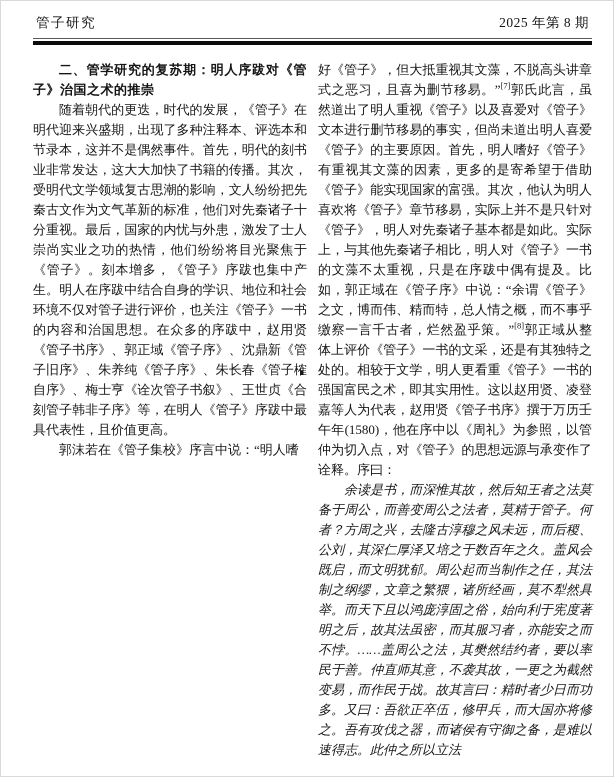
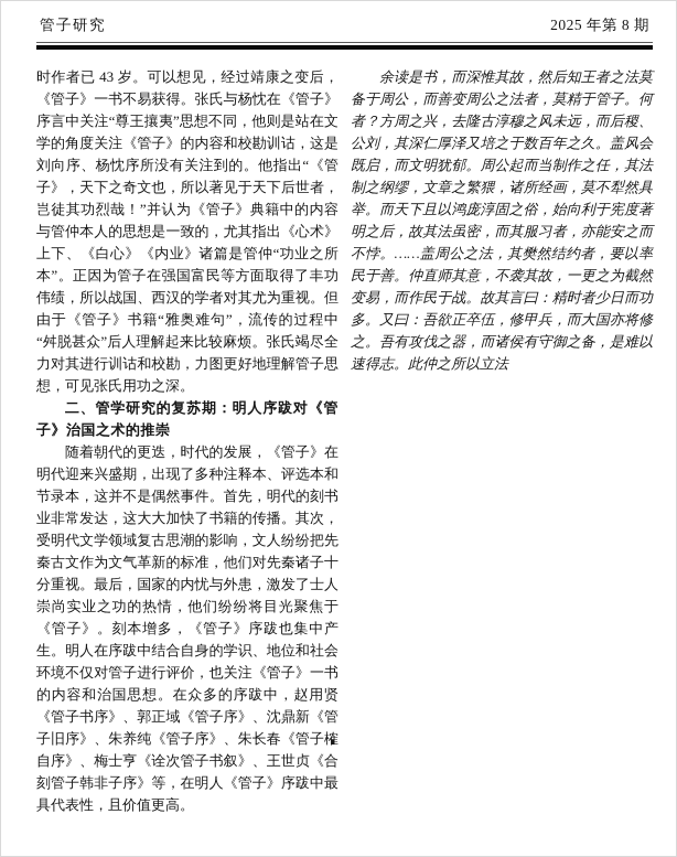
  管子研究
  2025 年第 8 期
+ 时作者已 43 岁。可以想见，经过靖康之变后，《管子》一书不易获得。张氏与杨忱在《管子》序言中关注“尊王攘夷”思想不同，他则是站在文学的角度关注《管子》的内容和校勘训诂，这是刘向序、杨忱序所没有关注到的。他指出“《管子》，天下之奇文也，所以著见于天下后世者，岂徒其功烈哉！”并认为《管子》典籍中的内容与管仲本人的思想是一致的，尤其指出《心术》上下、《白心》《内业》诸篇是管仲“功业之所本”。正因为管子在强国富民等方面取得了丰功伟绩，所以战国、西汉的学者对其尤为重视。但由于《管子》书籍“雅奥难句”，流传的过程中“舛脱甚众”后人理解起来比较麻烦。张氏竭尽全力对其进行训诂和校勘，力图更好地理解管子思想，可见张氏用功之深。
  二、管学研究的复苏期：明人序跋对《管子》治国之术的推崇
  随着朝代的更迭，时代的发展，《管子》在明代迎来兴盛期，出现了多种注释本、评选本和节录本，这并不是偶然事件。首先，明代的刻书业非常发达，这大大加快了书籍的传播。其次，受明代文学领域复古思潮的影响，文人纷纷把先秦古文作为文气革新的标准，他们对先秦诸子十分重视。最后，国家的内忧与外患，激发了士人崇尚实业之功的热情，他们纷纷将目光聚焦于《管子》。刻本增多，《管子》序跋也集中产生。明人在序跋中结合自身的学识、地位和社会环境不仅对管子进行评价，也关注《管子》一书的内容和治国思想。在众多的序跋中，赵用贤《管子书序》、郭正域《管子序》、沈鼎新《管子旧序》、朱养纯《管子序》、朱长春《管子榷自序》、梅士亨《诠次管子书叙》、王世贞《合刻管子韩非子序》等，在明人《管子》序跋中最具代表性，且价值更高。
- 郭沫若在《管子集校》序言中说：“明人嗜
- 好《管子》，但大抵重视其文藻，不脱高头讲章式之恶习，且喜为删节移易。”[7]郭氏此言，虽然道出了明人重视《管子》以及喜爱对《管子》文本进行删节移易的事实，但尚未道出明人喜爱《管子》的主要原因。首先，明人嗜好《管子》有重视其文藻的因素，更多的是寄希望于借助《管子》能实现国家的富强。其次，他认为明人喜欢将《管子》章节移易，实际上并不是只针对《管子》，明人对先秦诸子基本都是如此。实际上，与其他先秦诸子相比，明人对《管子》一书的文藻不太重视，只是在序跋中偶有提及。比如，郭正域在《管子序》中说：“余谓《管子》之文，博而伟、精而特，总人情之概，而不事乎缴察一言千古者，烂然盈乎策。”[8]郭正域从整体上评价《管子》一书的文采，还是有其独特之处的。相较于文学，明人更看重《管子》一书的强国富民之术，即其实用性。这以赵用贤、凌登嘉等人为代表，赵用贤《管子书序》撰于万历壬午年(1580)，他在序中以《周礼》为参照，以管仲为切入点，对《管子》的思想远源与承变作了诠释。序曰：
  余读是书，而深惟其故，然后知王者之法莫备于周公，而善变周公之法者，莫精于管子。何者？方周之兴，去隆古淳穆之风未远，而后稷、公刘，其深仁厚泽又培之于数百年之久。盖风会既启，而文明犹郁。周公起而当制作之任，其法制之纲缪，文章之繁猥，诸所经画，莫不犁然具举。而天下且以鸿庞淳固之俗，始向利于宪度著明之后，故其法虽密，而其服习者，亦能安之而不悖。……盖周公之法，其樊然结约者，要以率民于善。仲直师其意，不袭其故，一更之为截然变易，而作民于战。故其言曰：精时者少日而功多。又曰：吾欲正卒伍，修甲兵，而大国亦将修之。吾有攻伐之器，而诸侯有守御之备，是难以速得志。此仲之所以立法
